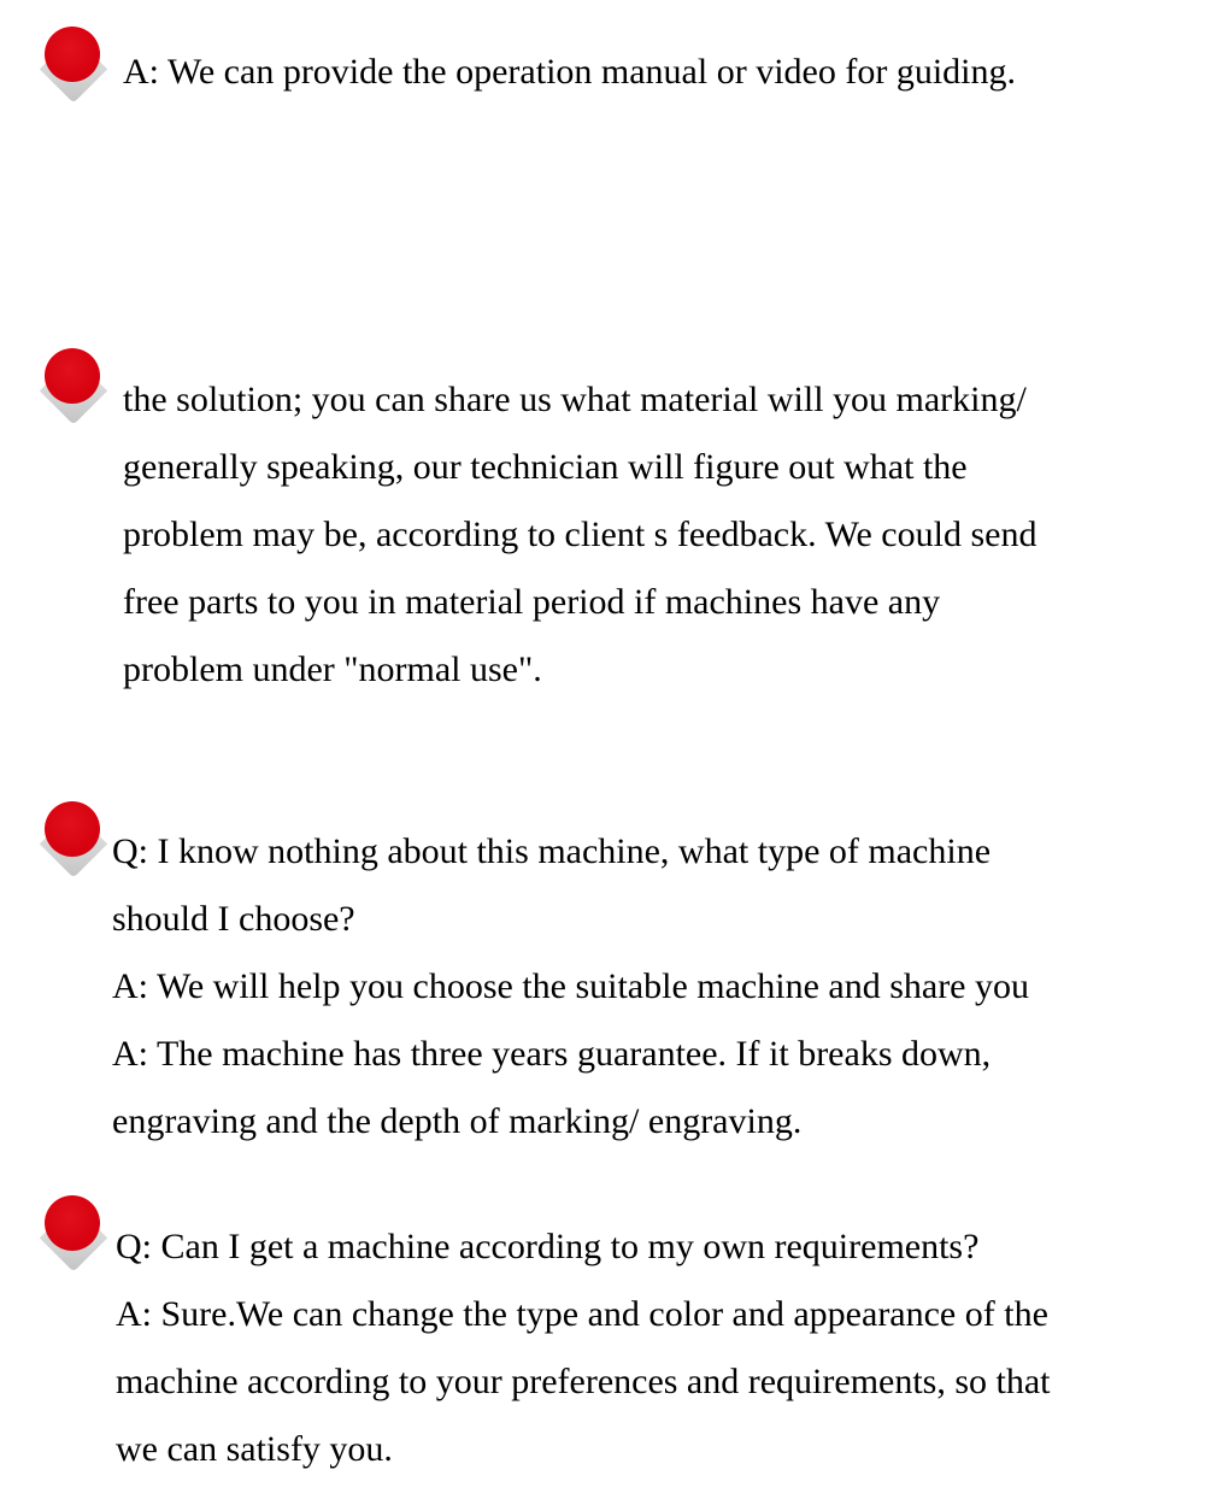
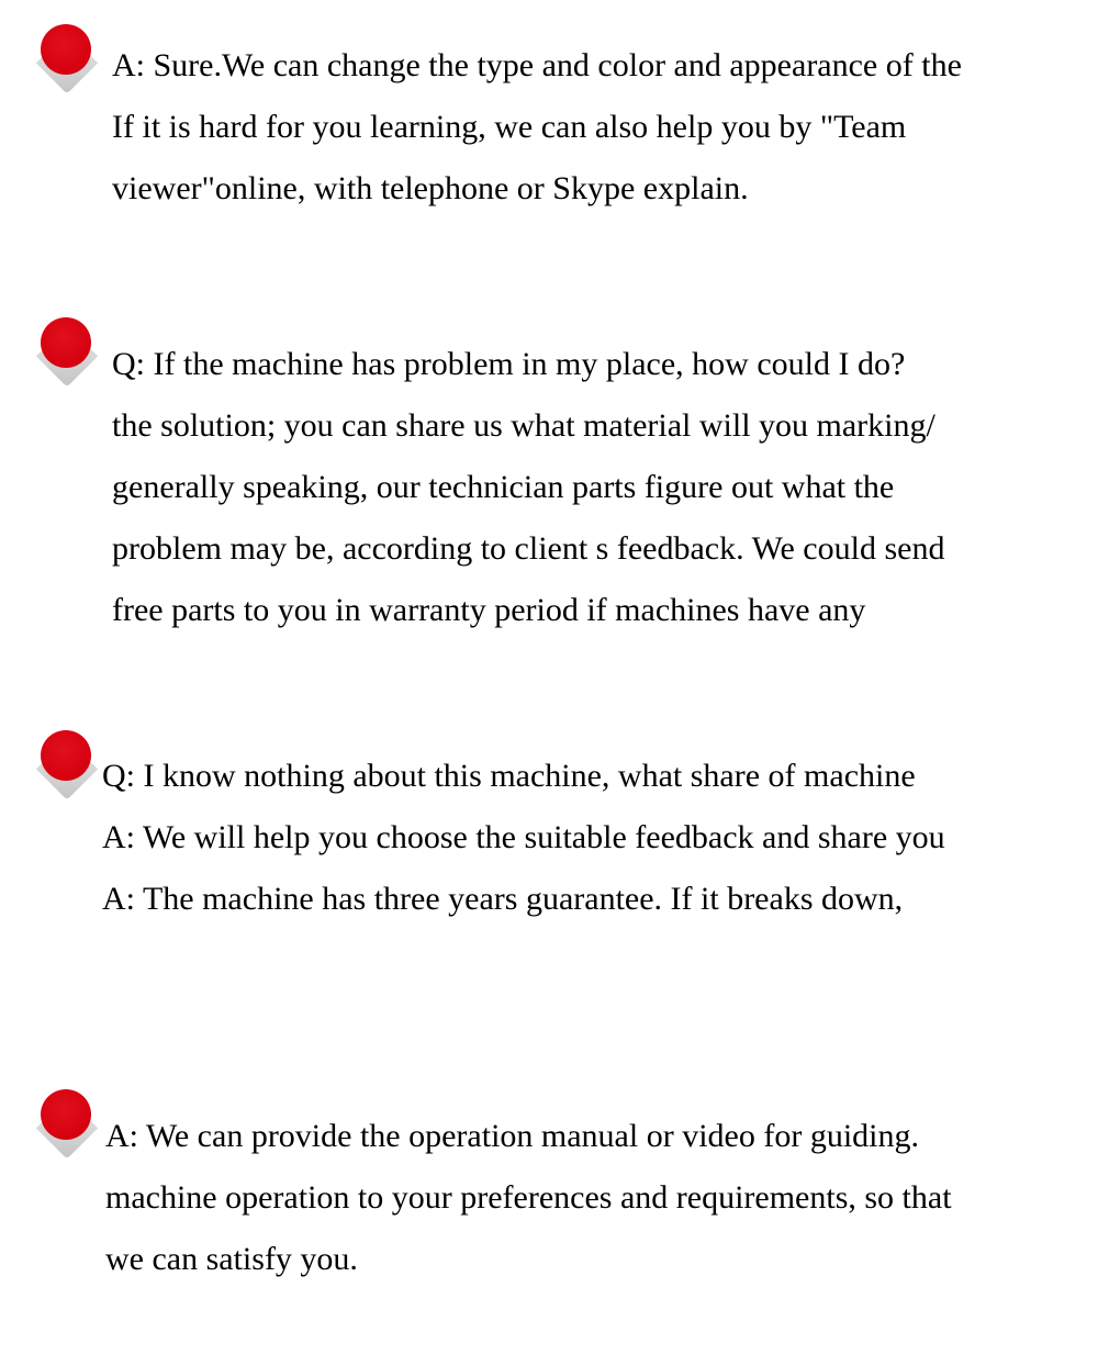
- A: We can provide the operation manual or video for guiding.
+ A: Sure.We can change the type and color and appearance of the
+ If it is hard for you learning, we can also help you by "Team
+ viewer"online, with telephone or Skype explain.
+ Q: If the machine has problem in my place, how could I do?
  the solution; you can share us what material will you marking/
- generally speaking, our technician will figure out what the
+ generally speaking, our technician parts figure out what the
  problem may be, according to client s feedback. We could send
- free parts to you in material period if machines have any
+ free parts to you in warranty period if machines have any
- problem under "normal use".
- Q: I know nothing about this machine, what type of machine
+ Q: I know nothing about this machine, what share of machine
- should I choose?
- A: We will help you choose the suitable machine and share you
+ A: We will help you choose the suitable feedback and share you
  A: The machine has three years guarantee. If it breaks down,
- engraving and the depth of marking/ engraving.
- Q: Can I get a machine according to my own requirements?
- A: Sure.We can change the type and color and appearance of the
+ A: We can provide the operation manual or video for guiding.
- machine according to your preferences and requirements, so that
+ machine operation to your preferences and requirements, so that
  we can satisfy you.
